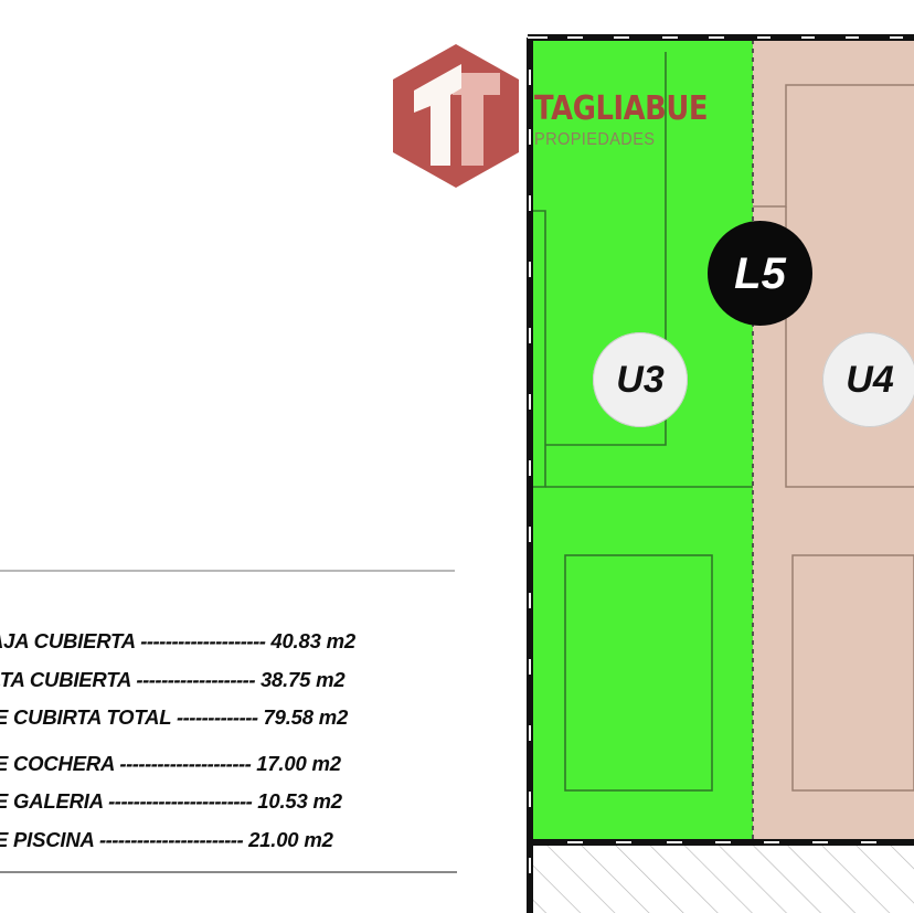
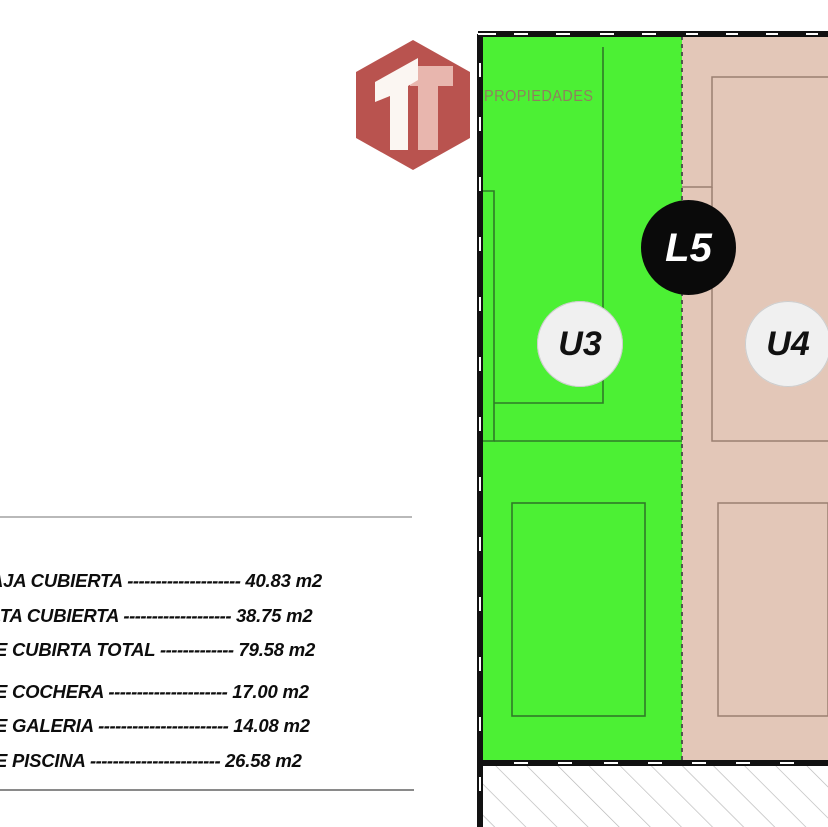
  L5
  U3
  U4
- TAGLIABUE
  PROPIEDADES
  JA CUBIERTA -------------------- 40.83 m2
  TA CUBIERTA ------------------- 38.75 m2
  E CUBIRTA TOTAL ------------- 79.58 m2
  E COCHERA --------------------- 17.00 m2
- E GALERIA ----------------------- 10.53 m2
+ E GALERIA ----------------------- 14.08 m2
- E PISCINA ----------------------- 21.00 m2
+ E PISCINA ----------------------- 26.58 m2
